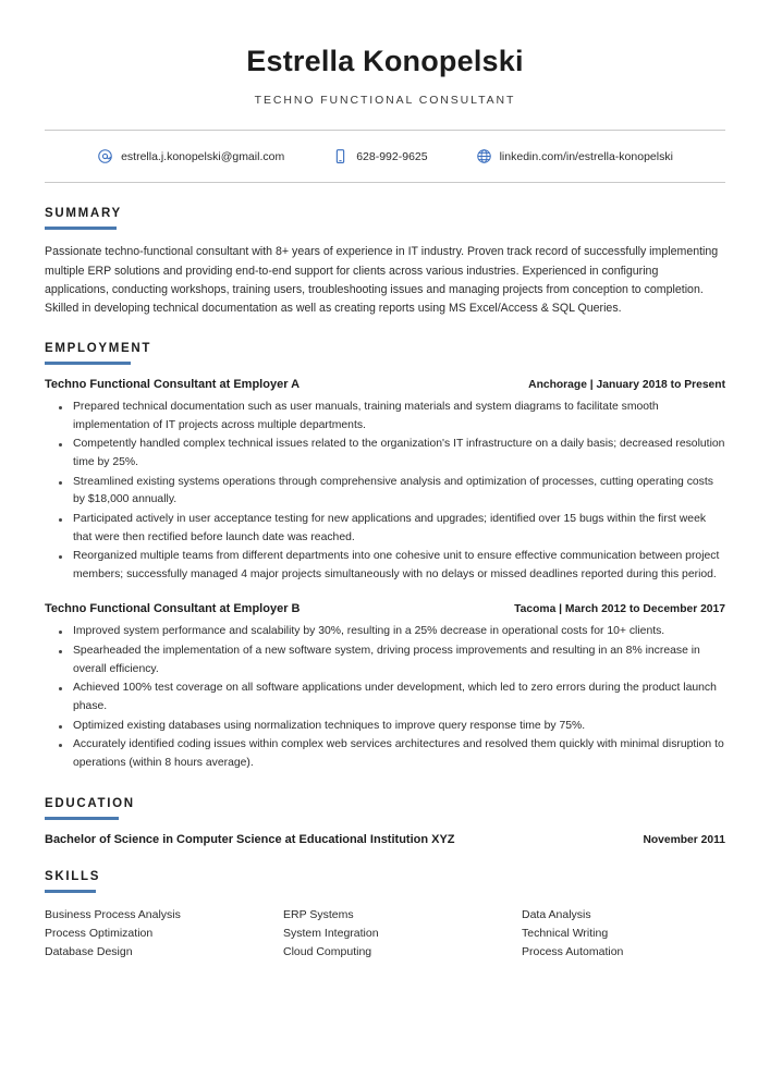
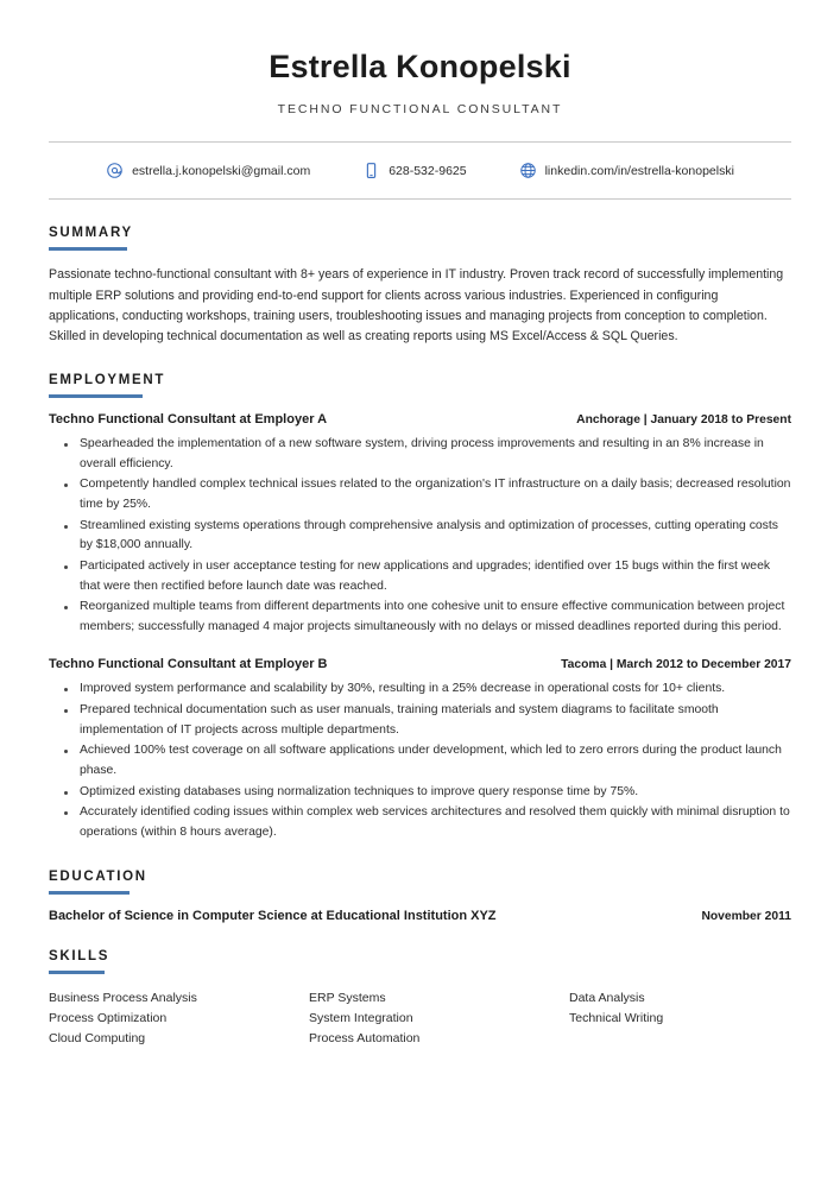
  Estrella Konopelski
  TECHNO FUNCTIONAL CONSULTANT
  estrella.j.konopelski@gmail.com
- 628-992-9625
+ 628-532-9625
  linkedin.com/in/estrella-konopelski
  SUMMARY
  Passionate techno-functional consultant with 8+ years of experience in IT industry. Proven track record of successfully implementing multiple ERP solutions and providing end-to-end support for clients across various industries. Experienced in configuring applications, conducting workshops, training users, troubleshooting issues and managing projects from conception to completion. Skilled in developing technical documentation as well as creating reports using MS Excel/Access & SQL Queries.
  EMPLOYMENT
  Techno Functional Consultant at Employer A
  Anchorage | January 2018 to Present
- Prepared technical documentation such as user manuals, training materials and system diagrams to facilitate smooth implementation of IT projects across multiple departments.
+ Spearheaded the implementation of a new software system, driving process improvements and resulting in an 8% increase in overall efficiency.
  Competently handled complex technical issues related to the organization's IT infrastructure on a daily basis; decreased resolution time by 25%.
  Streamlined existing systems operations through comprehensive analysis and optimization of processes, cutting operating costs by $18,000 annually.
  Participated actively in user acceptance testing for new applications and upgrades; identified over 15 bugs within the first week that were then rectified before launch date was reached.
  Reorganized multiple teams from different departments into one cohesive unit to ensure effective communication between project members; successfully managed 4 major projects simultaneously with no delays or missed deadlines reported during this period.
  Techno Functional Consultant at Employer B
  Tacoma | March 2012 to December 2017
  Improved system performance and scalability by 30%, resulting in a 25% decrease in operational costs for 10+ clients.
- Spearheaded the implementation of a new software system, driving process improvements and resulting in an 8% increase in overall efficiency.
+ Prepared technical documentation such as user manuals, training materials and system diagrams to facilitate smooth implementation of IT projects across multiple departments.
  Achieved 100% test coverage on all software applications under development, which led to zero errors during the product launch phase.
  Optimized existing databases using normalization techniques to improve query response time by 75%.
  Accurately identified coding issues within complex web services architectures and resolved them quickly with minimal disruption to operations (within 8 hours average).
  EDUCATION
  Bachelor of Science in Computer Science at Educational Institution XYZ
  November 2011
  SKILLS
  Business Process Analysis
  ERP Systems
  Data Analysis
  Process Optimization
  System Integration
  Technical Writing
- Database Design
  Cloud Computing
  Process Automation
